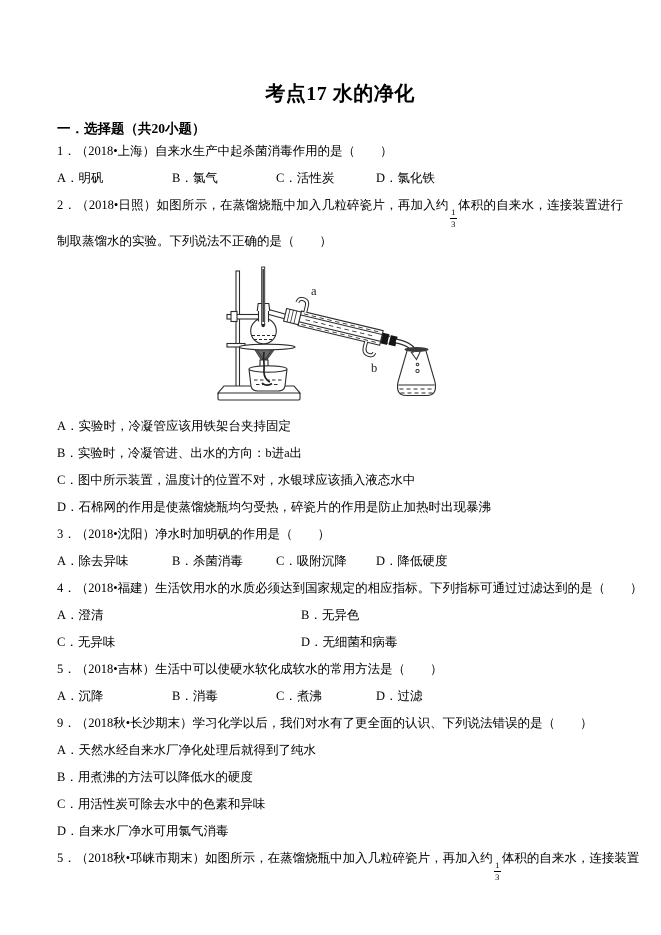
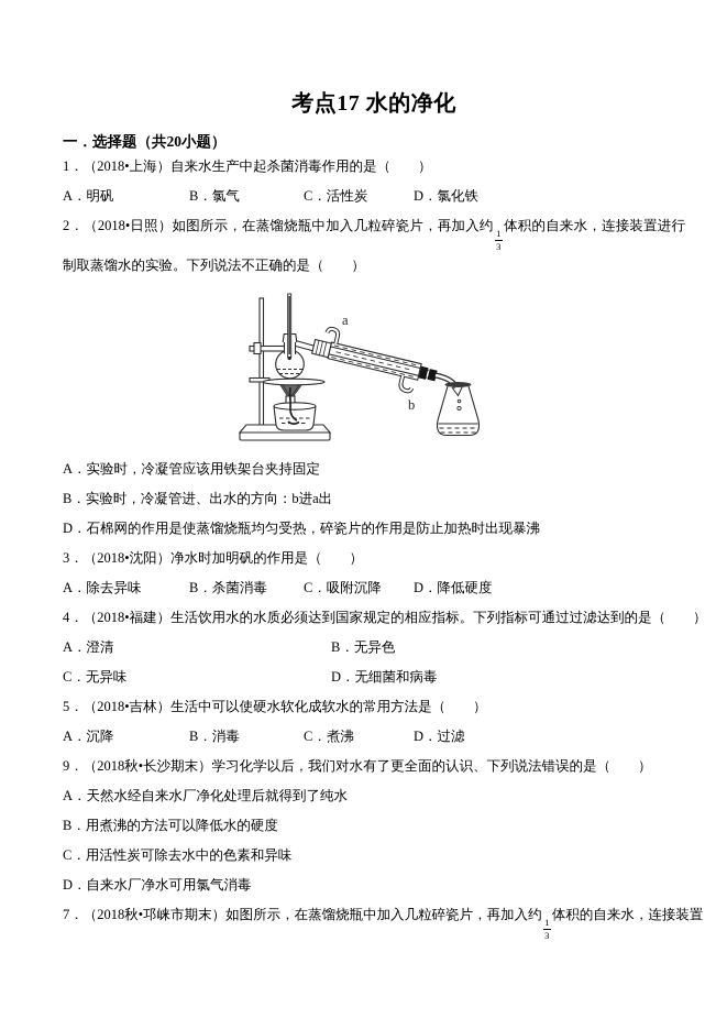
  考点17 水的净化
  一．选择题（共20小题）
  1．（2018•上海）自来水生产中起杀菌消毒作用的是（ ）
  A．明矾
  B．氯气
  C．活性炭
  D．氯化铁
  2．（2018•日照）如图所示，在蒸馏烧瓶中加入几粒碎瓷片，再加入约
  1
  3
  体积的自来水，连接装置进行制取蒸馏水的实验。下列说法不正确的是（ ）
  a
  b
  A．实验时，冷凝管应该用铁架台夹持固定
  B．实验时，冷凝管进、出水的方向：b进a出
- C．图中所示装置，温度计的位置不对，水银球应该插入液态水中
  D．石棉网的作用是使蒸馏烧瓶均匀受热，碎瓷片的作用是防止加热时出现暴沸
  3．（2018•沈阳）净水时加明矾的作用是（ ）
  A．除去异味
  B．杀菌消毒
  C．吸附沉降
  D．降低硬度
  4．（2018•福建）生活饮用水的水质必须达到国家规定的相应指标。下列指标可通过过滤达到的是（ ）
  A．澄清
  B．无异色
  C．无异味
  D．无细菌和病毒
  5．（2018•吉林）生活中可以使硬水软化成软水的常用方法是（ ）
  A．沉降
  B．消毒
  C．煮沸
  D．过滤
  9．（2018秋•长沙期末）学习化学以后，我们对水有了更全面的认识、下列说法错误的是（ ）
  A．天然水经自来水厂净化处理后就得到了纯水
  B．用煮沸的方法可以降低水的硬度
  C．用活性炭可除去水中的色素和异味
  D．自来水厂净水可用氯气消毒
- 5．（2018秋•邛崃市期末）如图所示，在蒸馏烧瓶中加入几粒碎瓷片，再加入约
+ 7．（2018秋•邛崃市期末）如图所示，在蒸馏烧瓶中加入几粒碎瓷片，再加入约
  1
  3
  体积的自来水，连接装置
